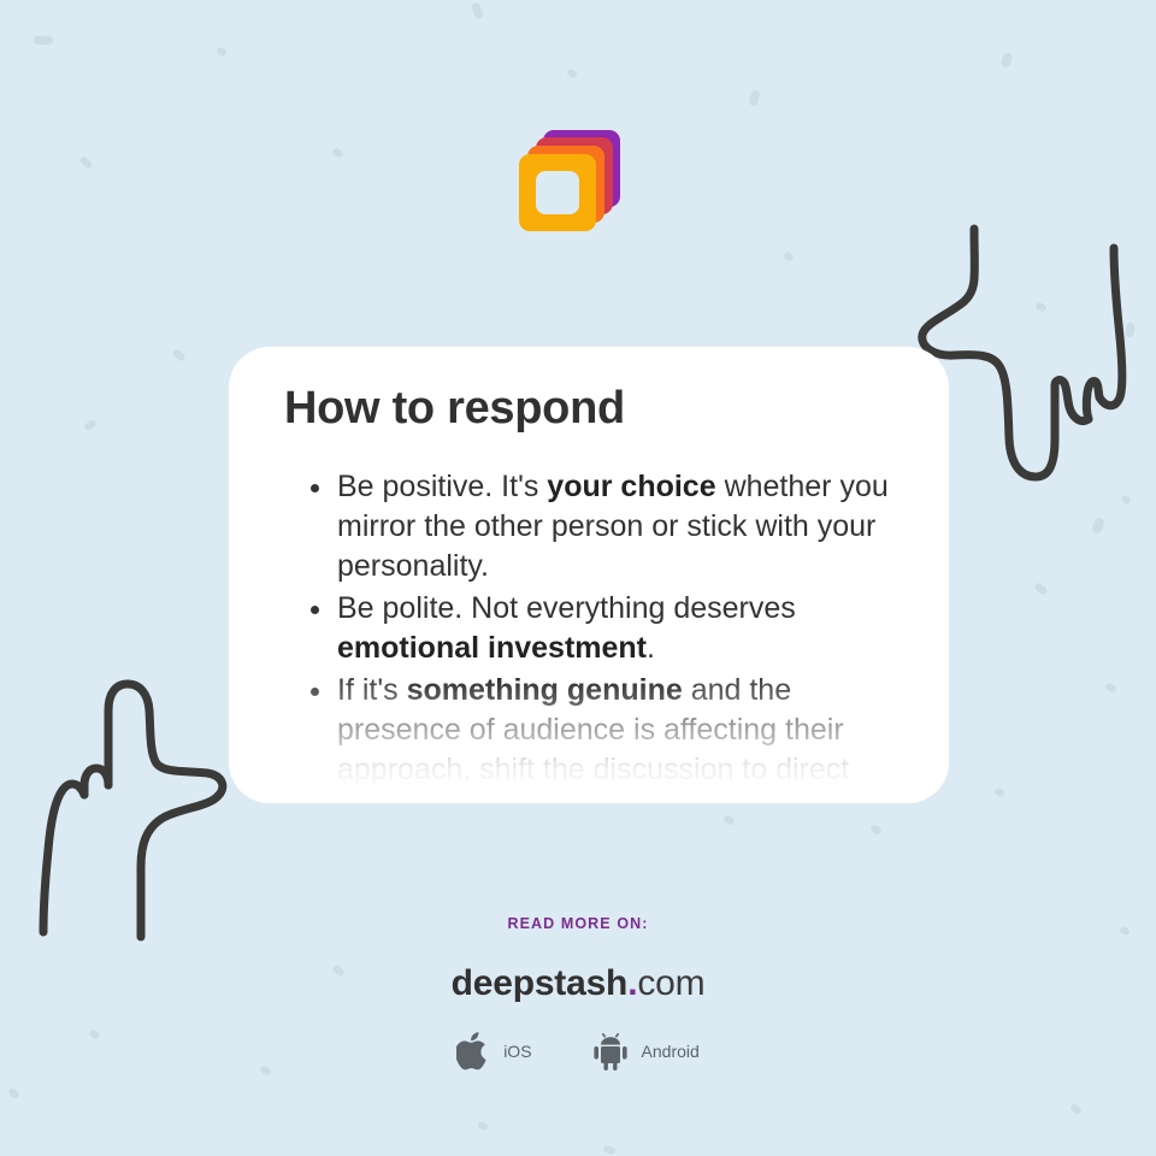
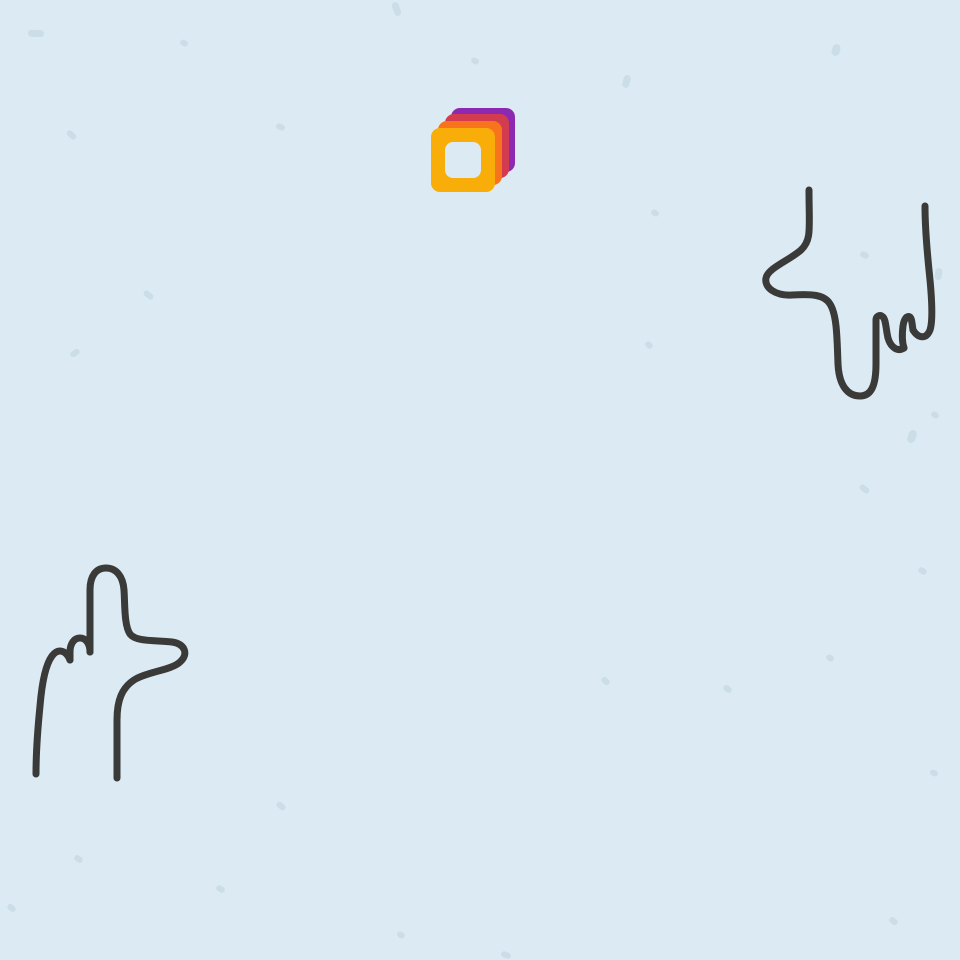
- How to respond
- Be positive. It's your choice whether you mirror the other person or stick with your personality.
- Be polite. Not everything deserves emotional investment.
- READ MORE ON:
- deepstash.com
- iOS
- Android
